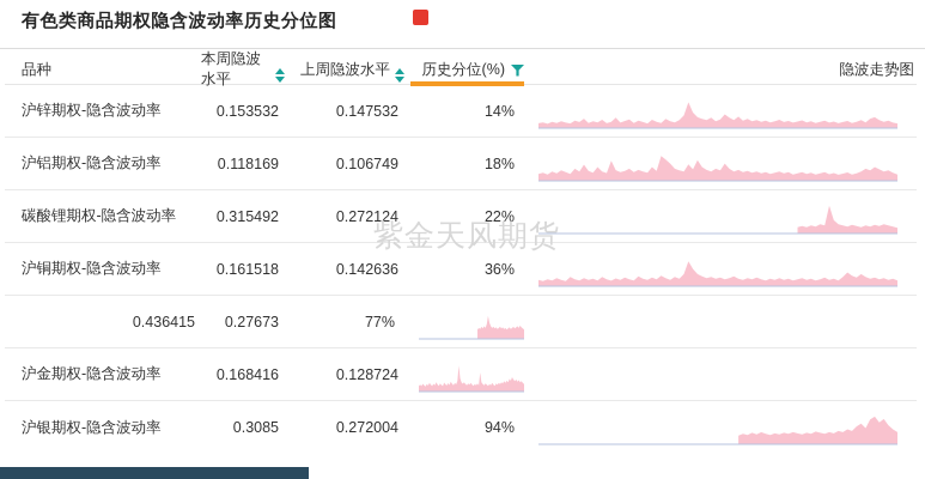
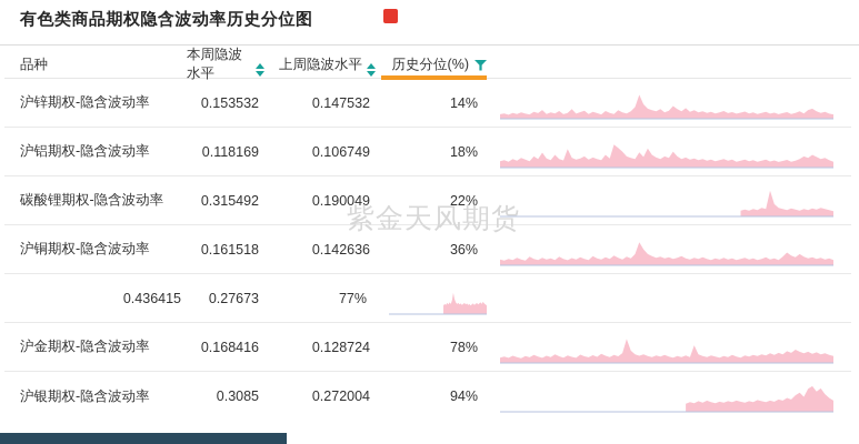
  有色类商品期权隐含波动率历史分位图
  品种
  本周隐波水平
  上周隐波水平
  历史分位(%)
- 隐波走势图
  沪锌期权-隐含波动率
  0.153532
  0.147532
  14%
  沪铝期权-隐含波动率
  0.118169
  0.106749
  18%
  碳酸锂期权-隐含波动率
  0.315492
- 0.272124
+ 0.190049
  22%
  沪铜期权-隐含波动率
  0.161518
  0.142636
  36%
  0.436415
  0.27673
  77%
  沪金期权-隐含波动率
  0.168416
  0.128724
+ 78%
  沪银期权-隐含波动率
  0.3085
  0.272004
  94%
  紫金天风期货
